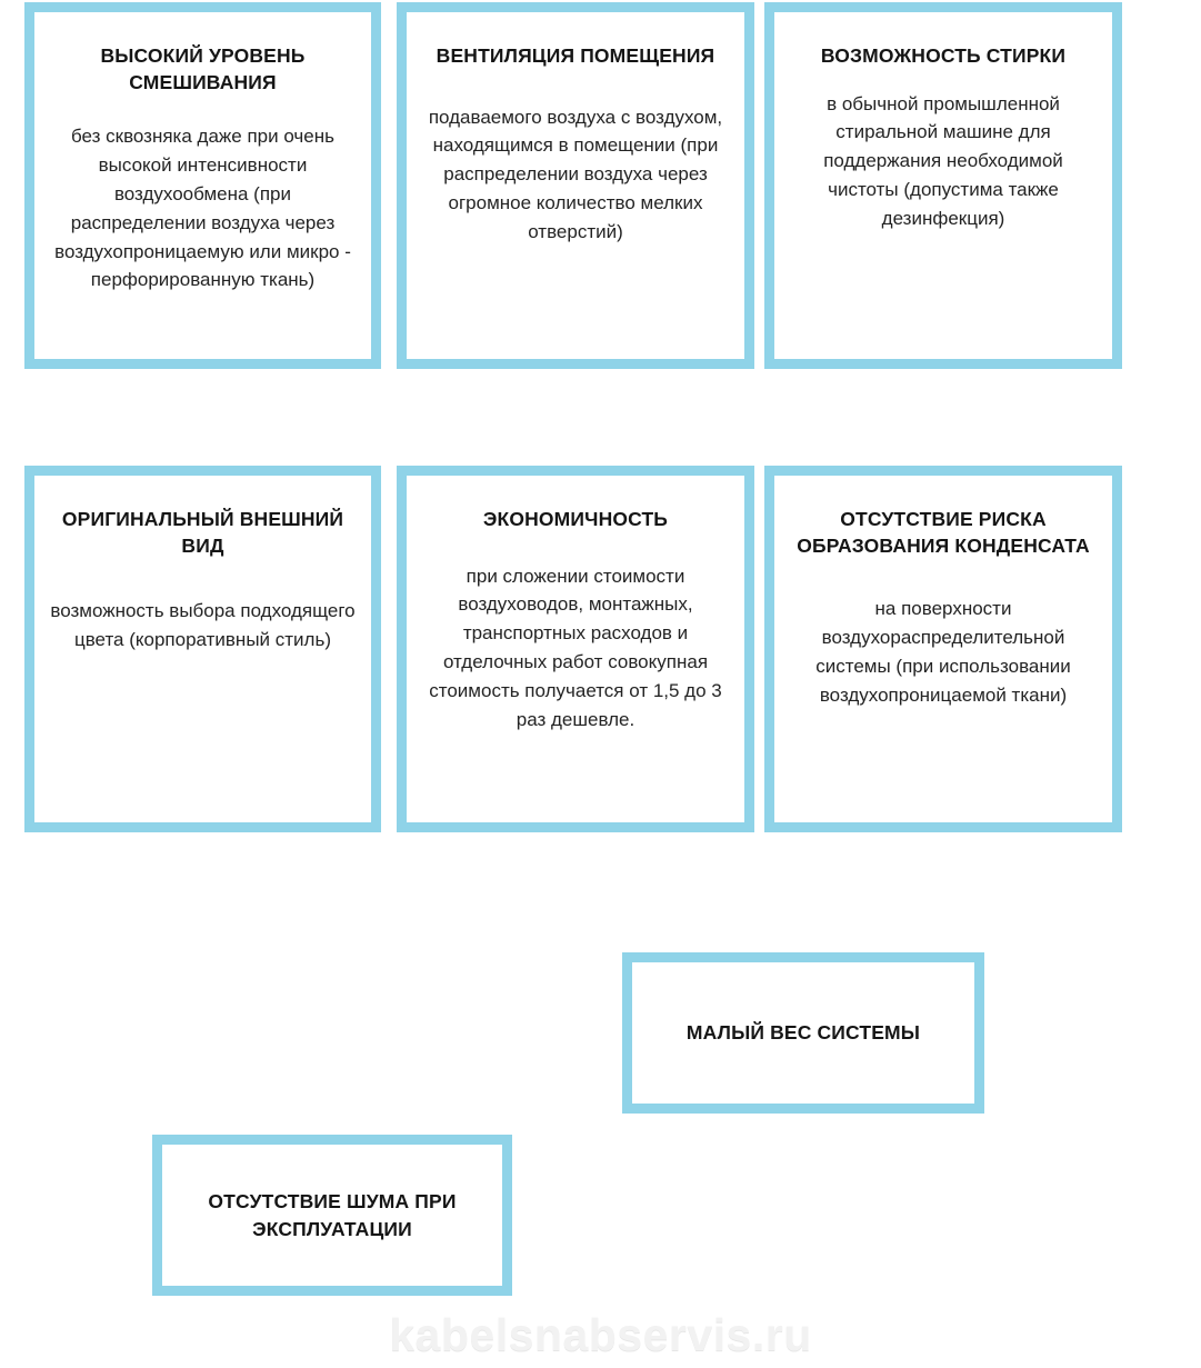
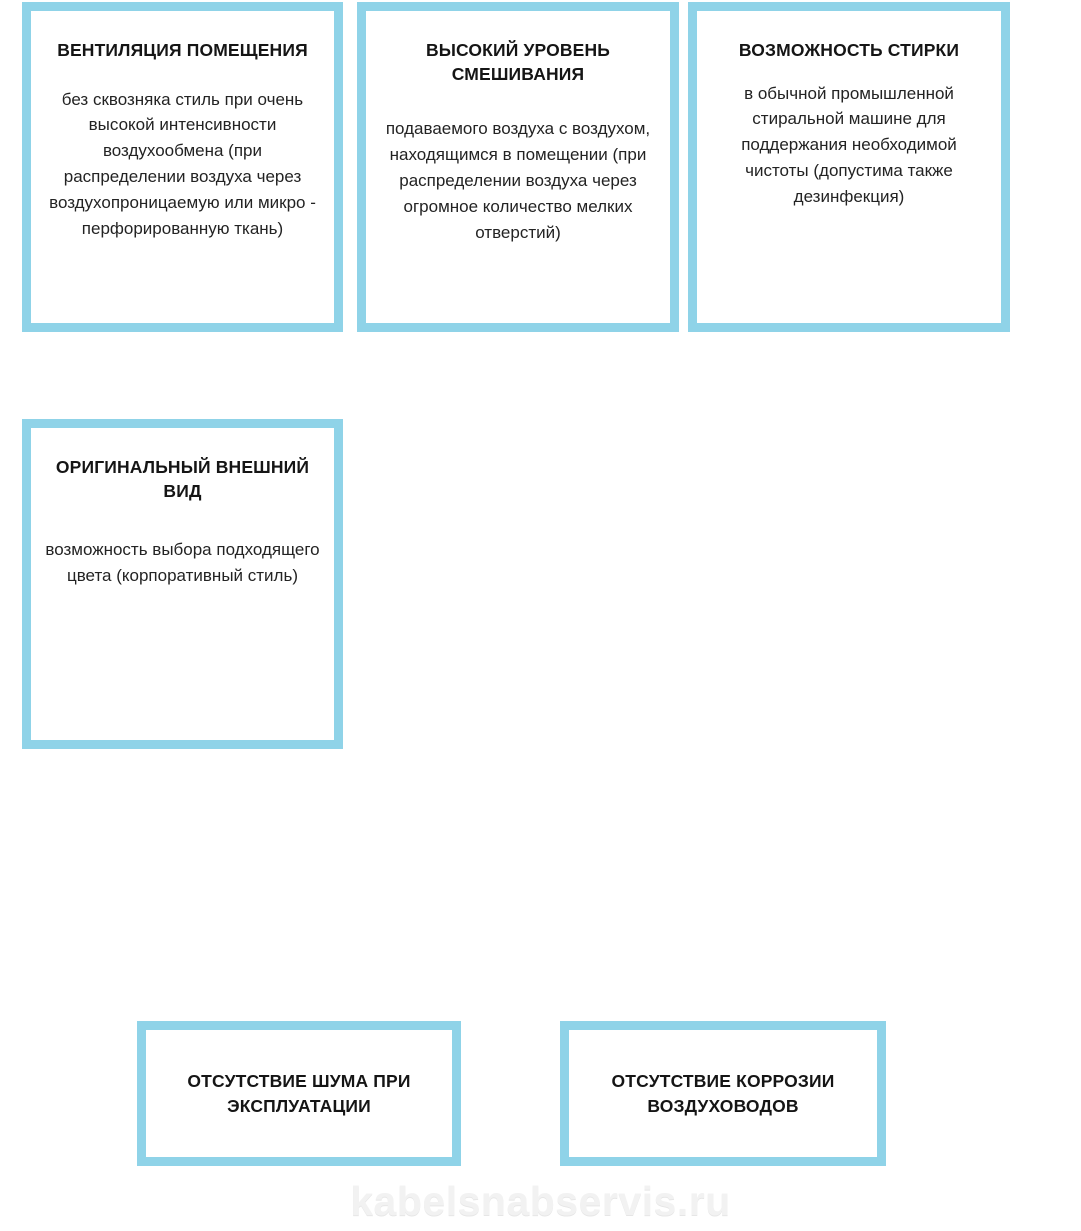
- ВЫСОКИЙ УРОВЕНЬ СМЕШИВАНИЯ
+ ВЕНТИЛЯЦИЯ ПОМЕЩЕНИЯ
- без сквозняка даже при очень высокой интенсивности воздухообмена (при распределении воздуха через воздухопроницаемую или микро - перфорированную ткань)
+ без сквозняка стиль при очень высокой интенсивности воздухообмена (при распределении воздуха через воздухопроницаемую или микро - перфорированную ткань)
- ВЕНТИЛЯЦИЯ ПОМЕЩЕНИЯ
+ ВЫСОКИЙ УРОВЕНЬ СМЕШИВАНИЯ
  подаваемого воздуха с воздухом, находящимся в помещении (при распределении воздуха через огромное количество мелких отверстий)
  ВОЗМОЖНОСТЬ СТИРКИ
  в обычной промышленной стиральной машине для поддержания необходимой чистоты (допустима также дезинфекция)
  ОРИГИНАЛЬНЫЙ ВНЕШНИЙ ВИД
  возможность выбора подходящего цвета (корпоративный стиль)
- ЭКОНОМИЧНОСТЬ
- при сложении стоимости воздуховодов, монтажных, транспортных расходов и отделочных работ совокупная стоимость получается от 1,5 до 3 раз дешевле.
- ОТСУТСТВИЕ РИСКА ОБРАЗОВАНИЯ КОНДЕНСАТА
- на поверхности воздухораспределительной системы (при использовании воздухопроницаемой ткани)
- МАЛЫЙ ВЕС СИСТЕМЫ
  ОТСУТСТВИЕ ШУМА ПРИ ЭКСПЛУАТАЦИИ
+ ОТСУТСТВИЕ КОРРОЗИИ ВОЗДУХОВОДОВ
  kabelsnabservis.ru
